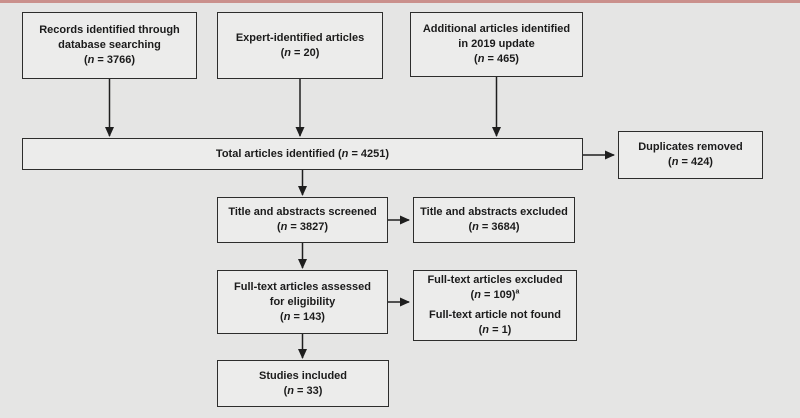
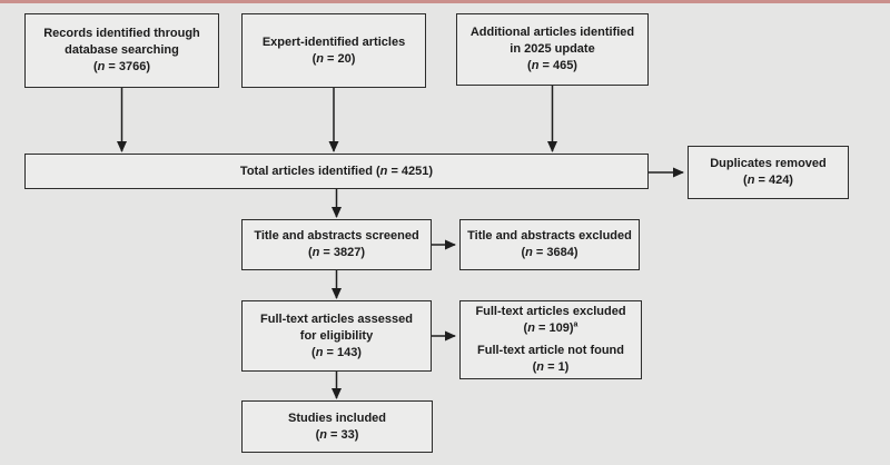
  Records identified through
  database searching
  (n = 3766)
  Expert-identified articles
  (n = 20)
  Additional articles identified
- in 2019 update
+ in 2025 update
  (n = 465)
  Total articles identified (n = 4251)
  Duplicates removed
  (n = 424)
  Title and abstracts screened
  (n = 3827)
  Title and abstracts excluded
  (n = 3684)
  Full-text articles assessed
  for eligibility
  (n = 143)
  Full-text articles excluded
  (n = 109)
  Full-text article not found
  (n = 1)
  Studies included
  (n = 33)
